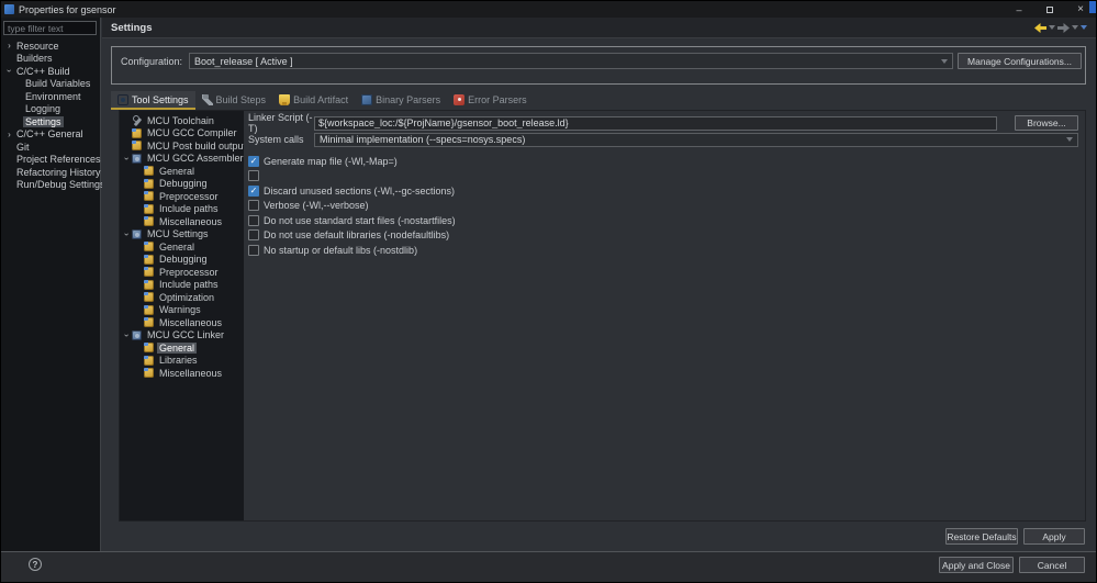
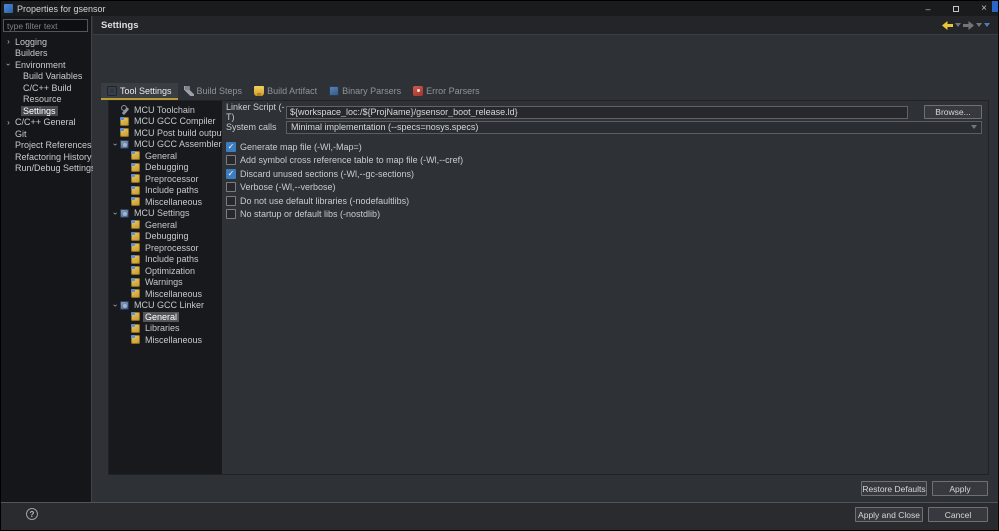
  Properties for gsensor
  –
  ×
  type filter text
  ›
- Resource
+ Logging
  Builders
- C/C++ Build
+ Environment
  Build Variables
- Environment
+ C/C++ Build
- Logging
+ Resource
  Settings
  ›
  C/C++ General
  Git
  Project References
  Refactoring History
  Run/Debug Setting
  Settings
- Configuration:
- Boot_release [ Active ]
- Manage Configurations...
  Tool Settings
  Build Steps
  Build Artifact
  Binary Parsers
  Error Parsers
  MCU Toolchain
  MCU GCC Compiler
  MCU Post build outpu
  MCU GCC Assembler
  General
  Debugging
  Preprocessor
  Include paths
  Miscellaneous
  MCU Settings
  General
  Debugging
  Preprocessor
  Include paths
  Optimization
  Warnings
  Miscellaneous
  MCU GCC Linker
  General
  Libraries
  Miscellaneous
  Linker Script (-T)
  ${workspace_loc:/${ProjName}/gsensor_boot_release.ld}
  Browse...
  System calls
  Minimal implementation (--specs=nosys.specs)
  ✓
  Generate map file (-Wl,-Map=)
+ Add symbol cross reference table to map file (-Wl,--cref)
  ✓
  Discard unused sections (-Wl,--gc-sections)
  Verbose (-Wl,--verbose)
- Do not use standard start files (-nostartfiles)
  Do not use default libraries (-nodefaultlibs)
  No startup or default libs (-nostdlib)
  Restore Defaults
  Apply
  ?
  Apply and Close
  Cancel
